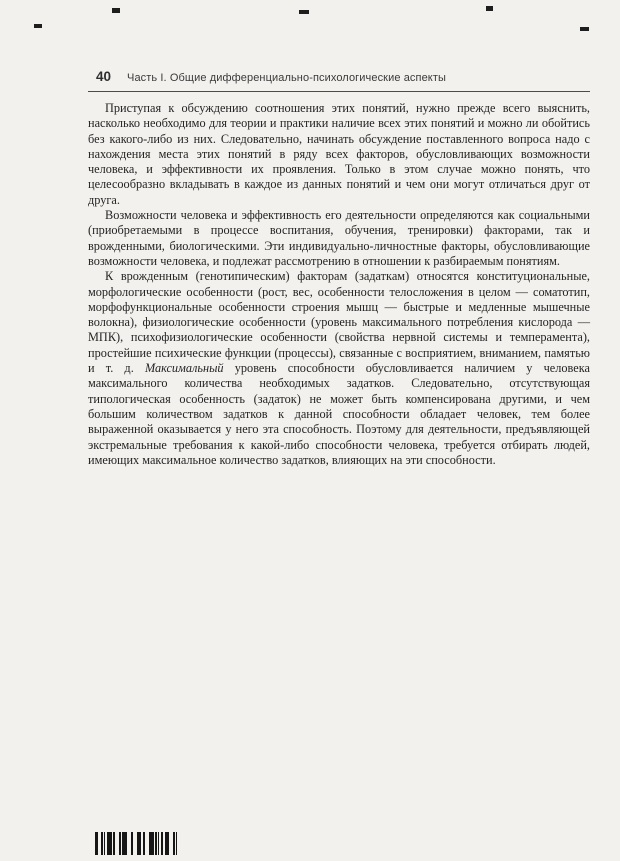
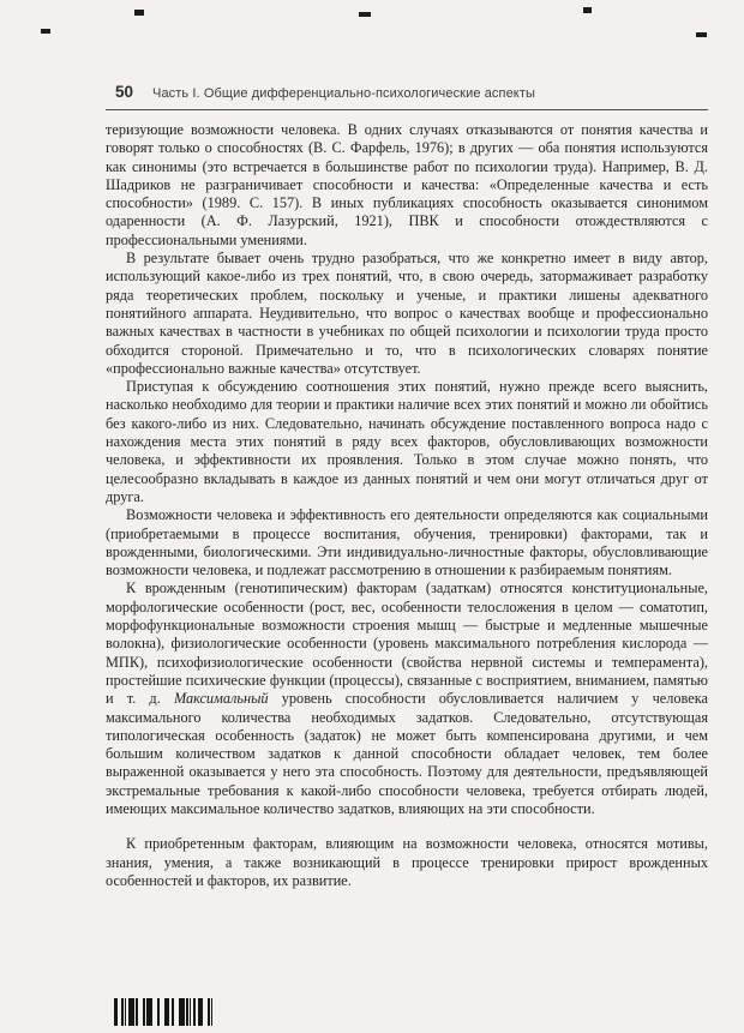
- 40 Часть I. Общие дифференциально-психологические аспекты
+ 50 Часть I. Общие дифференциально-психологические аспекты
+ теризующие возможности человека. В одних случаях отказываются от понятия качества и говорят только о способностях (В. С. Фарфель, 1976); в других — оба понятия используются как синонимы (это встречается в большинстве работ по психологии труда). Например, В. Д. Шадриков не разграничивает способности и качества: «Определенные качества и есть способности» (1989. С. 157). В иных публикациях способность оказывается синонимом одаренности (А. Ф. Лазурский, 1921), ПВК и способности отождествляются с профессиональными умениями.
+ В результате бывает очень трудно разобраться, что же конкретно имеет в виду автор, использующий какое-либо из трех понятий, что, в свою очередь, затормаживает разработку ряда теоретических проблем, поскольку и ученые, и практики лишены адекватного понятийного аппарата. Неудивительно, что вопрос о качествах вообще и профессионально важных качествах в частности в учебниках по общей психологии и психологии труда просто обходится стороной. Примечательно и то, что в психологических словарях понятие «профессионально важные качества» отсутствует.
  Приступая к обсуждению соотношения этих понятий, нужно прежде всего выяснить, насколько необходимо для теории и практики наличие всех этих понятий и можно ли обойтись без какого-либо из них. Следовательно, начинать обсуждение поставленного вопроса надо с нахождения места этих понятий в ряду всех факторов, обусловливающих возможности человека, и эффективности их проявления. Только в этом случае можно понять, что целесообразно вкладывать в каждое из данных понятий и чем они могут отличаться друг от друга.
  Возможности человека и эффективность его деятельности определяются как социальными (приобретаемыми в процессе воспитания, обучения, тренировки) факторами, так и врожденными, биологическими. Эти индивидуально-личностные факторы, обусловливающие возможности человека, и подлежат рассмотрению в отношении к разбираемым понятиям.
- К врожденным (генотипическим) факторам (задаткам) относятся конституциональные, морфологические особенности (рост, вес, особенности телосложения в целом — соматотип, морфофункциональные особенности строения мышц — быстрые и медленные мышечные волокна), физиологические особенности (уровень максимального потребления кислорода — МПК), психофизиологические особенности (свойства нервной системы и темперамента), простейшие психические функции (процессы), связанные с восприятием, вниманием, памятью и т. д. Максимальный уровень способности обусловливается наличием у человека максимального количества необходимых задатков. Следовательно, отсутствующая типологическая особенность (задаток) не может быть компенсирована другими, и чем большим количеством задатков к данной способности обладает человек, тем более выраженной оказывается у него эта способность. Поэтому для деятельности, предъявляющей экстремальные требования к какой-либо способности человека, требуется отбирать людей, имеющих максимальное количество задатков, влияющих на эти способности.
+ К врожденным (генотипическим) факторам (задаткам) относятся конституциональные, морфологические особенности (рост, вес, особенности телосложения в целом — соматотип, морфофункциональные возможности строения мышц — быстрые и медленные мышечные волокна), физиологические особенности (уровень максимального потребления кислорода — МПК), психофизиологические особенности (свойства нервной системы и темперамента), простейшие психические функции (процессы), связанные с восприятием, вниманием, памятью и т. д. Максимальный уровень способности обусловливается наличием у человека максимального количества необходимых задатков. Следовательно, отсутствующая типологическая особенность (задаток) не может быть компенсирована другими, и чем большим количеством задатков к данной способности обладает человек, тем более выраженной оказывается у него эта способность. Поэтому для деятельности, предъявляющей экстремальные требования к какой-либо способности человека, требуется отбирать людей, имеющих максимальное количество задатков, влияющих на эти способности.
+ К приобретенным факторам, влияющим на возможности человека, относятся мотивы, знания, умения, а также возникающий в процессе тренировки прирост врожденных особенностей и факторов, их развитие.
